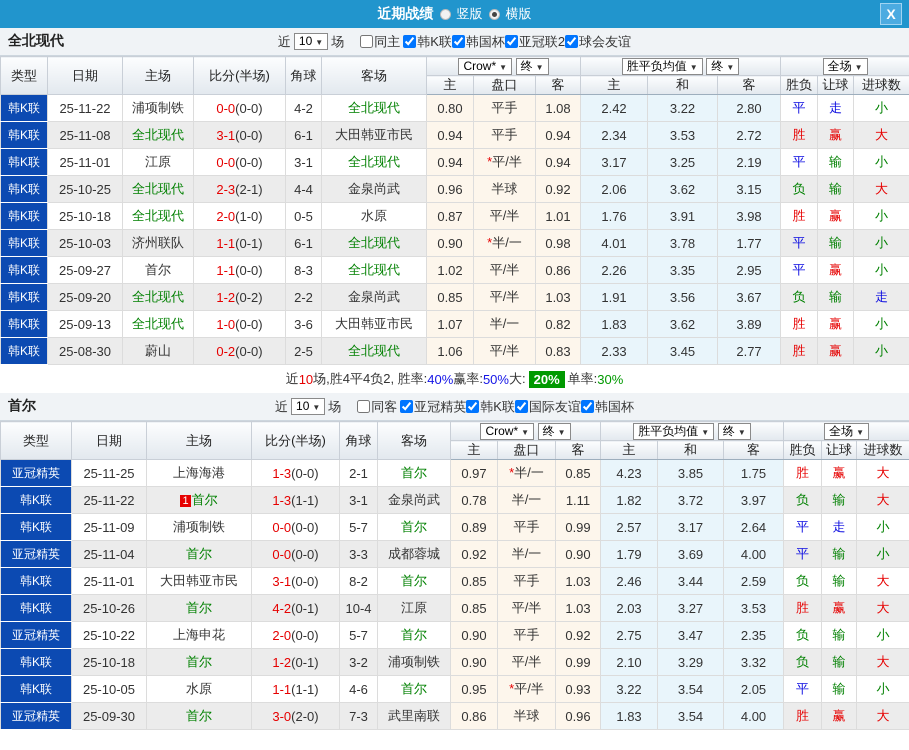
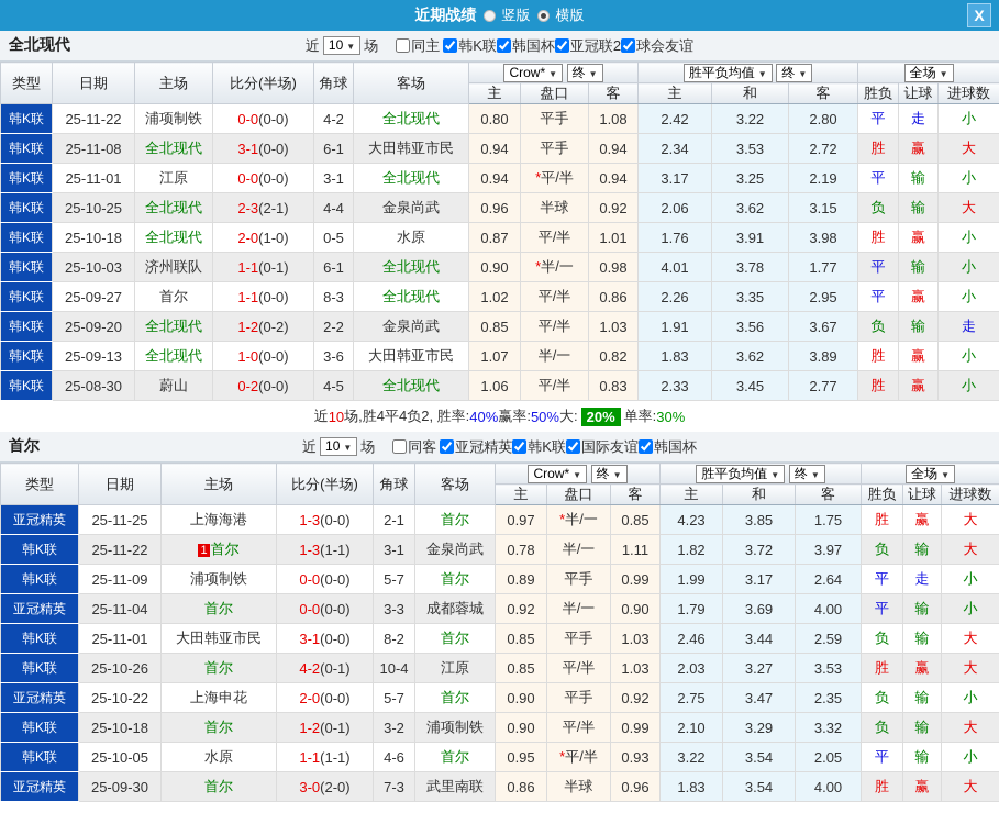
  近期战绩
  竖版
  横版
  X
  全北现代
  近
  10 ▼
  场
  同主
  韩K联
  韩国杯
  亚冠联2
  球会友谊
  类型	日期	主场	比分(半场)	角球	客场	Crow* ▼ 终 ▼	胜平负均值 ▼ 终 ▼	全场 ▼
  主	盘口	客	主	和	客	胜负	让球	进球数
  韩K联	25-11-22	浦项制铁	0-0(0-0)	4-2	全北现代	0.80	平手	1.08	2.42	3.22	2.80	平	走	小
  韩K联	25-11-08	全北现代	3-1(0-0)	6-1	大田韩亚市民	0.94	平手	0.94	2.34	3.53	2.72	胜	赢	大
  韩K联	25-11-01	江原	0-0(0-0)	3-1	全北现代	0.94	*平/半	0.94	3.17	3.25	2.19	平	输	小
  韩K联	25-10-25	全北现代	2-3(2-1)	4-4	金泉尚武	0.96	半球	0.92	2.06	3.62	3.15	负	输	大
  韩K联	25-10-18	全北现代	2-0(1-0)	0-5	水原	0.87	平/半	1.01	1.76	3.91	3.98	胜	赢	小
  韩K联	25-10-03	济州联队	1-1(0-1)	6-1	全北现代	0.90	*半/一	0.98	4.01	3.78	1.77	平	输	小
  韩K联	25-09-27	首尔	1-1(0-0)	8-3	全北现代	1.02	平/半	0.86	2.26	3.35	2.95	平	赢	小
  韩K联	25-09-20	全北现代	1-2(0-2)	2-2	金泉尚武	0.85	平/半	1.03	1.91	3.56	3.67	负	输	走
  韩K联	25-09-13	全北现代	1-0(0-0)	3-6	大田韩亚市民	1.07	半/一	0.82	1.83	3.62	3.89	胜	赢	小
- 韩K联	25-08-30	蔚山	0-2(0-0)	2-5	全北现代	1.06	平/半	0.83	2.33	3.45	2.77	胜	赢	小
+ 韩K联	25-08-30	蔚山	0-2(0-0)	4-5	全北现代	1.06	平/半	0.83	2.33	3.45	2.77	胜	赢	小
  近
  10
  场,胜4平4负2, 胜率:
  40%
  赢率:
  50%
  大:
  20%
  单率:
  30%
  首尔
  近
  10 ▼
  场
  同客
  亚冠精英
  韩K联
  国际友谊
  韩国杯
  类型	日期	主场	比分(半场)	角球	客场	Crow* ▼ 终 ▼	胜平负均值 ▼ 终 ▼	全场 ▼
  主	盘口	客	主	和	客	胜负	让球	进球数
  亚冠精英	25-11-25	上海海港	1-3(0-0)	2-1	首尔	0.97	*半/一	0.85	4.23	3.85	1.75	胜	赢	大
  韩K联	25-11-22	1 首尔	1-3(1-1)	3-1	金泉尚武	0.78	半/一	1.11	1.82	3.72	3.97	负	输	大
- 韩K联	25-11-09	浦项制铁	0-0(0-0)	5-7	首尔	0.89	平手	0.99	2.57	3.17	2.64	平	走	小
+ 韩K联	25-11-09	浦项制铁	0-0(0-0)	5-7	首尔	0.89	平手	0.99	1.99	3.17	2.64	平	走	小
  亚冠精英	25-11-04	首尔	0-0(0-0)	3-3	成都蓉城	0.92	半/一	0.90	1.79	3.69	4.00	平	输	小
  韩K联	25-11-01	大田韩亚市民	3-1(0-0)	8-2	首尔	0.85	平手	1.03	2.46	3.44	2.59	负	输	大
  韩K联	25-10-26	首尔	4-2(0-1)	10-4	江原	0.85	平/半	1.03	2.03	3.27	3.53	胜	赢	大
  亚冠精英	25-10-22	上海申花	2-0(0-0)	5-7	首尔	0.90	平手	0.92	2.75	3.47	2.35	负	输	小
  韩K联	25-10-18	首尔	1-2(0-1)	3-2	浦项制铁	0.90	平/半	0.99	2.10	3.29	3.32	负	输	大
  韩K联	25-10-05	水原	1-1(1-1)	4-6	首尔	0.95	*平/半	0.93	3.22	3.54	2.05	平	输	小
  亚冠精英	25-09-30	首尔	3-0(2-0)	7-3	武里南联	0.86	半球	0.96	1.83	3.54	4.00	胜	赢	大
